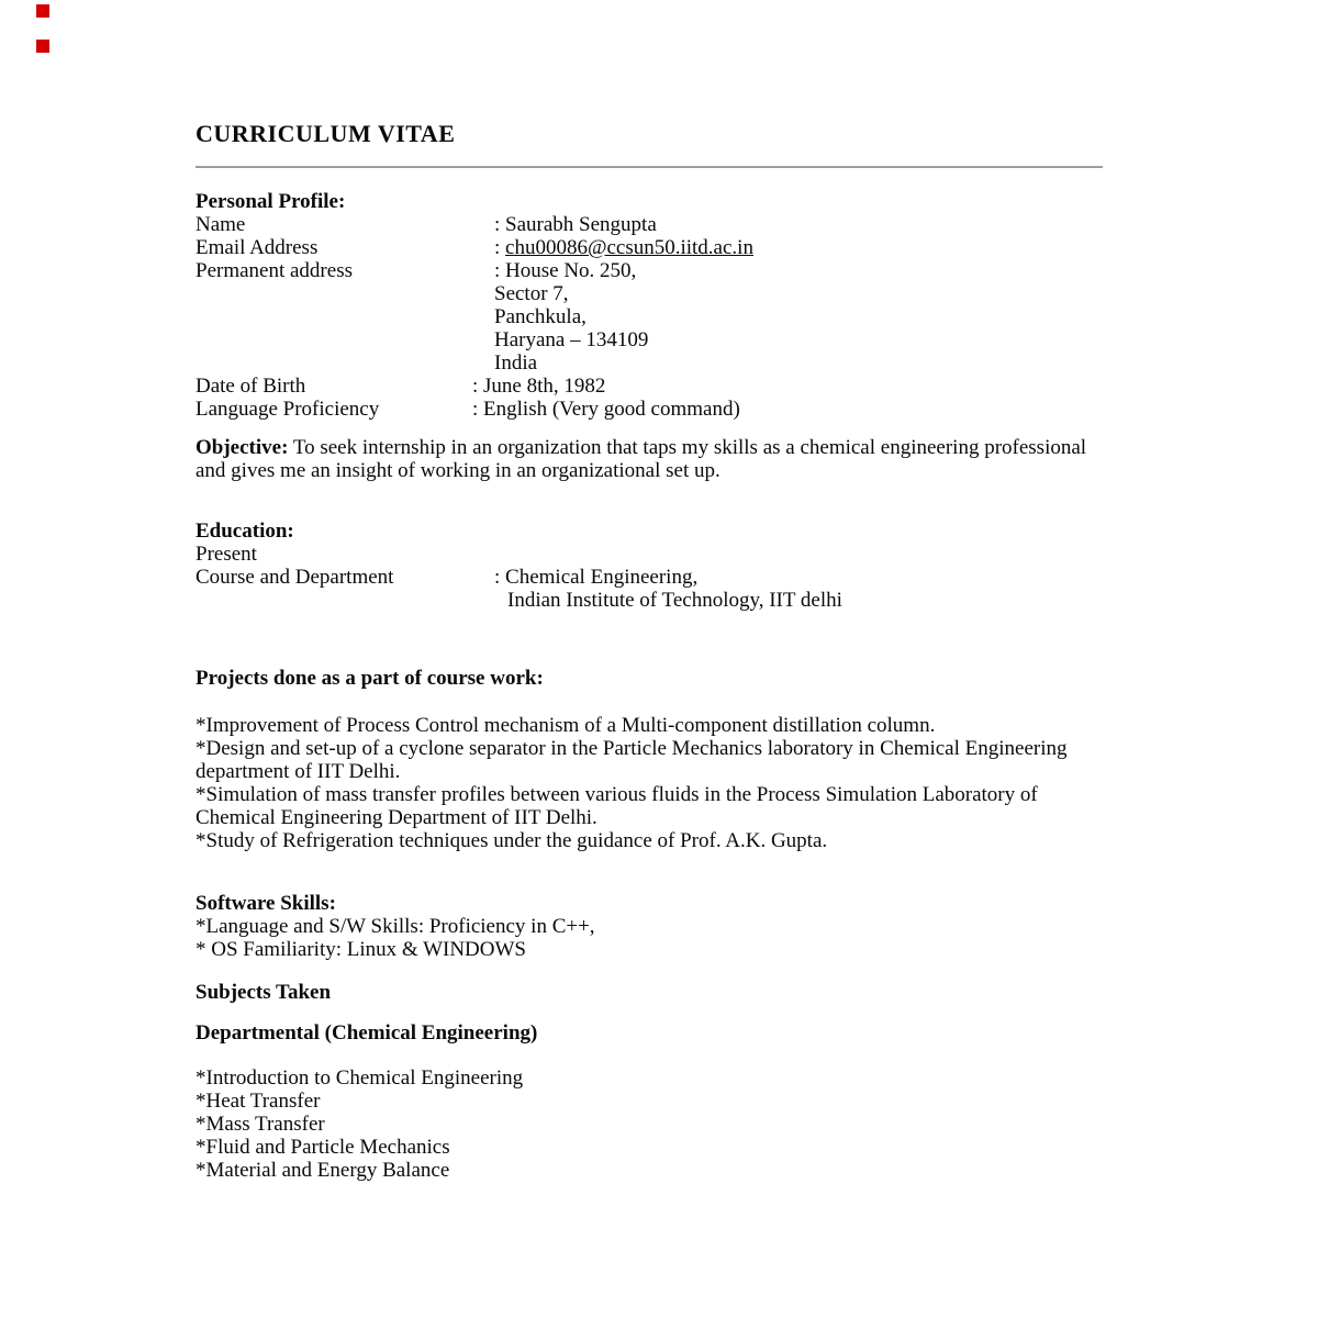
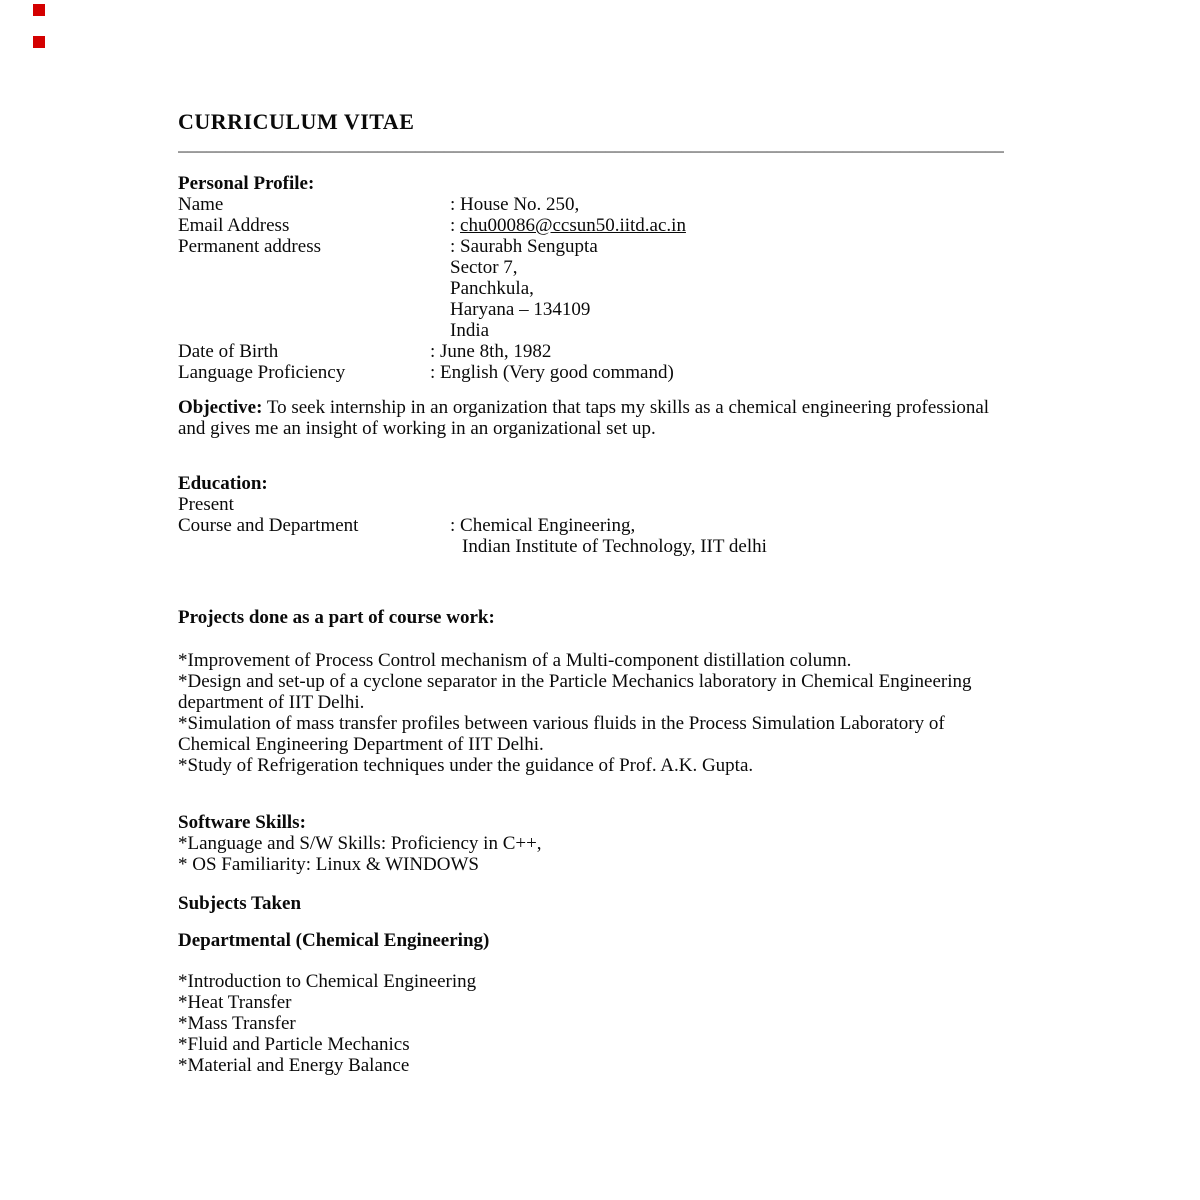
  CURRICULUM VITAE
  _______________________________________________________________________________________
  Personal Profile:
  Name
- : Saurabh Sengupta
+ : House No. 250,
  Email Address
  : chu00086@ccsun50.iitd.ac.in
  Permanent address
- : House No. 250,
+ : Saurabh Sengupta
  Sector 7,
  Panchkula,
  Haryana – 134109
  India
  Date of Birth
  : June 8th, 1982
  Language Proficiency
  : English (Very good command)
  Objective: To seek internship in an organization that taps my skills as a chemical engineering professional and gives me an insight of working in an organizational set up.
  Education:
  Present
  Course and Department
  : Chemical Engineering,
  Indian Institute of Technology, IIT delhi
  Projects done as a part of course work:
  *Improvement of Process Control mechanism of a Multi-component distillation column.
  *Design and set-up of a cyclone separator in the Particle Mechanics laboratory in Chemical Engineering department of IIT Delhi.
  *Simulation of mass transfer profiles between various fluids in the Process Simulation Laboratory of Chemical Engineering Department of IIT Delhi.
  *Study of Refrigeration techniques under the guidance of Prof. A.K. Gupta.
  Software Skills:
  *Language and S/W Skills: Proficiency in C++,
  * OS Familiarity: Linux & WINDOWS
  Subjects Taken
  Departmental (Chemical Engineering)
  *Introduction to Chemical Engineering
  *Heat Transfer
  *Mass Transfer
  *Fluid and Particle Mechanics
  *Material and Energy Balance
